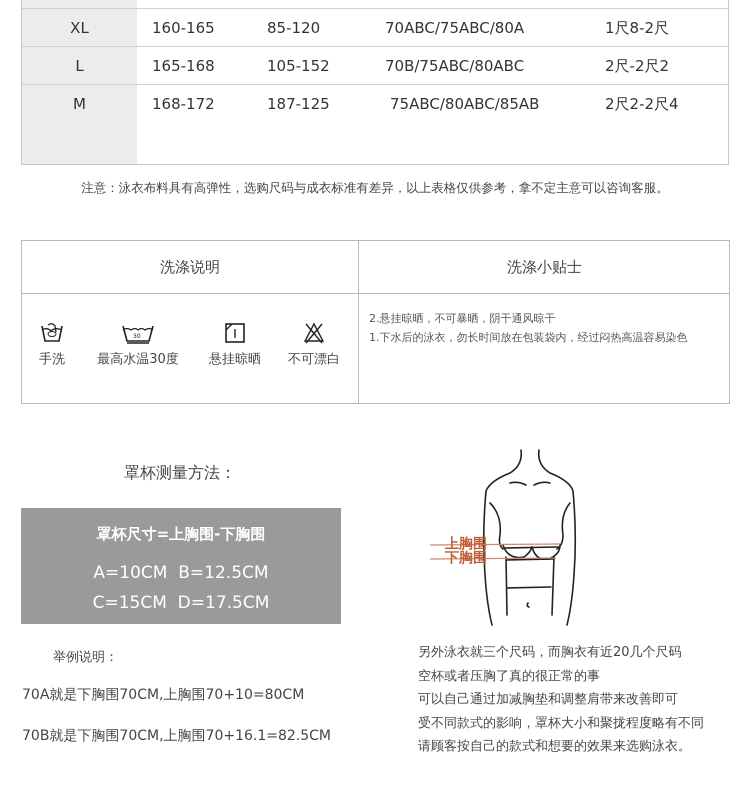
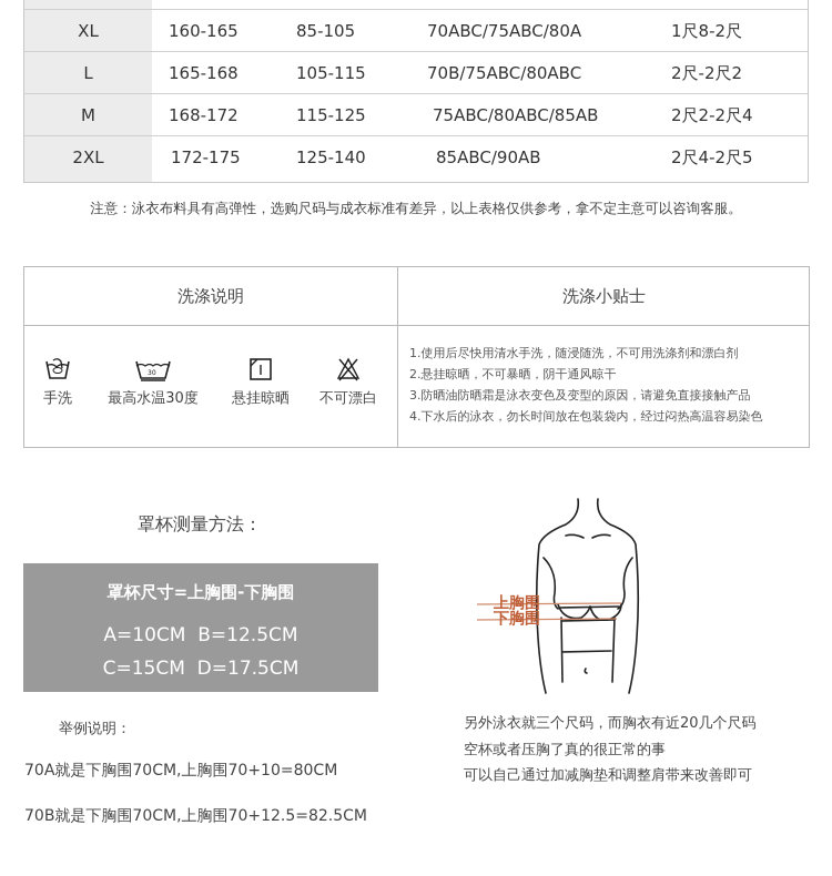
  XL
  160-165
- 85-120
+ 85-105
  70ABC/75ABC/80A
  1尺8-2尺
  L
  165-168
- 105-152
+ 105-115
  70B/75ABC/80ABC
  2尺-2尺2
  M
  168-172
- 187-125
+ 115-125
  75ABC/80ABC/85AB
  2尺2-2尺4
+ 2XL
+ 172-175
+ 125-140
+ 85ABC/90AB
+ 2尺4-2尺5
  注意：泳衣布料具有高弹性，选购尺码与成衣标准有差异，以上表格仅供参考，拿不定主意可以咨询客服。
  洗涤说明
  洗涤小贴士
  手洗
  最高水温30度
  悬挂晾晒
  不可漂白
+ 1.使用后尽快用清水手洗，随浸随洗，不可用洗涤剂和漂白剂
  2.悬挂晾晒，不可暴晒，阴干通风晾干
+ 3.防晒油防晒霜是泳衣变色及变型的原因，请避免直接接触产品
- 1.下水后的泳衣，勿长时间放在包装袋内，经过闷热高温容易染色
+ 4.下水后的泳衣，勿长时间放在包装袋内，经过闷热高温容易染色
  罩杯测量方法：
  罩杯尺寸=上胸围-下胸围
  A=10CM B=12.5CM
  C=15CM D=17.5CM
  举例说明：
  70A就是下胸围70CM,上胸围70+10=80CM
- 70B就是下胸围70CM,上胸围70+16.1=82.5CM
+ 70B就是下胸围70CM,上胸围70+12.5=82.5CM
  上胸围
  下胸围
  另外泳衣就三个尺码，而胸衣有近20几个尺码
  空杯或者压胸了真的很正常的事
  可以自己通过加减胸垫和调整肩带来改善即可
- 受不同款式的影响，罩杯大小和聚拢程度略有不同
- 请顾客按自己的款式和想要的效果来选购泳衣。
